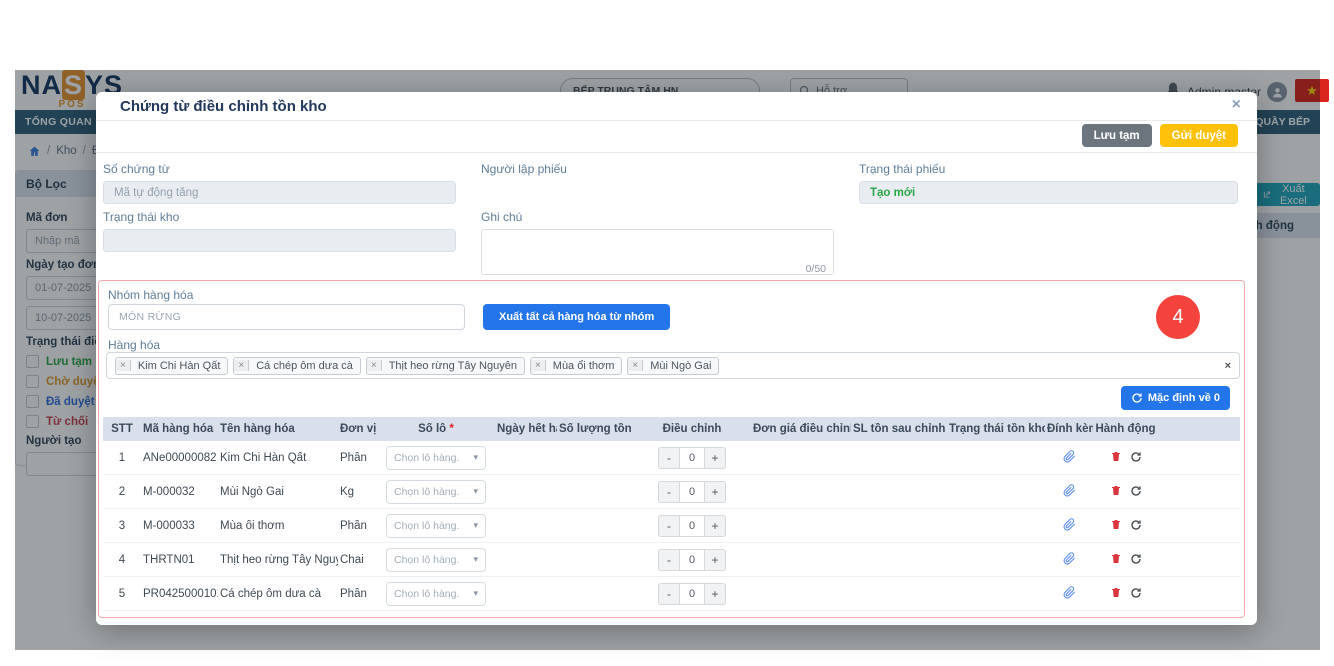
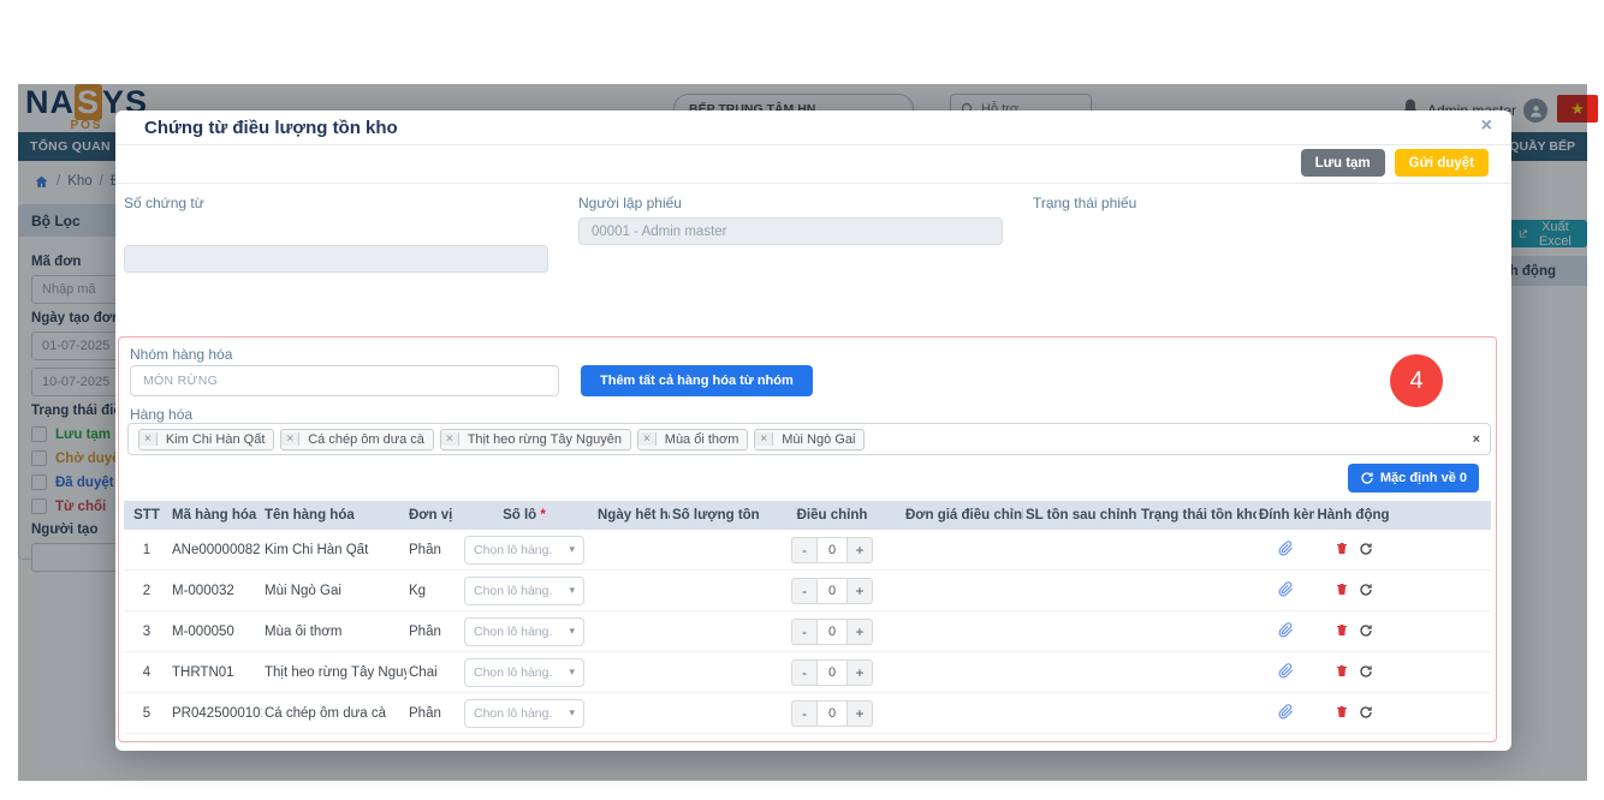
  NASYS
  POS
  BẾP TRUNG TÂM HN
  Hỗ trợ...
  ★
  TỔNG QUAN
  QUẦY BẾP
  /
  Kho
  /
  Bộ Lọc
  Mã đơn
  Nhập mã
  Ngày tạo đơ
  01-07-2025 10-07-2025
  Trạng thái đi
  Lưu tạm
  Chờ duy
  Đã duyệt
  Từ chối
  Người tạo
  Xuất Excel
- Chứng từ điều chỉnh tồn kho
+ Chứng từ điều lượng tồn kho
  ×
  Lưu tạm
  Gửi duyệt
  Số chứng từ
- Mã tự động tăng
  Người lập phiếu
+ 00001 - Admin master
  Trạng thái phiếu
- Tạo mới
- Trạng thái kho
- Ghi chú
- 0/50
  Nhóm hàng hóa
  MÓN RỪNG
- Xuất tất cả hàng hóa từ nhóm
+ Thêm tất cả hàng hóa từ nhóm
  4
  Hàng hóa
  ×
  Kim Chi Hàn Qất
  ×
  Cá chép ôm dưa cà
  ×
  Thịt heo rừng Tây Nguyên
  ×
  Mùa ổi thơm
  ×
  Mùi Ngò Gai
  ×
  Mặc định về 0
  STT
  Mã hàng hóa
  Tên hàng hóa
  Đơn vị
  Số lô *
  Ngày hết h
  Số lượng tồn
  Điều chỉnh
  Đơn giá điều chỉn
  SL tồn sau chỉnh
  Trạng thái tồn kh
  Đính kè
  Hành động
  1
  ANe00000082
  Kim Chi Hàn Qất
  Phần
  Chọn lô hàng.
  ▾
  -
  0
  +
  2
  M-000032
  Mùi Ngò Gai
  Kg
  Chọn lô hàng.
  ▾
  -
  0
  +
  3
- M-000033
+ M-000050
  Mùa ổi thơm
  Phần
  Chọn lô hàng.
  ▾
  -
  0
  +
  4
  THRTN01
  Thịt heo rừng Tây Ngu
  Chai
  Chọn lô hàng.
  ▾
  -
  0
  +
  5
  PR042500010
  Cá chép ôm dưa cà
  Phần
  Chọn lô hàng.
  ▾
  -
  0
  +
